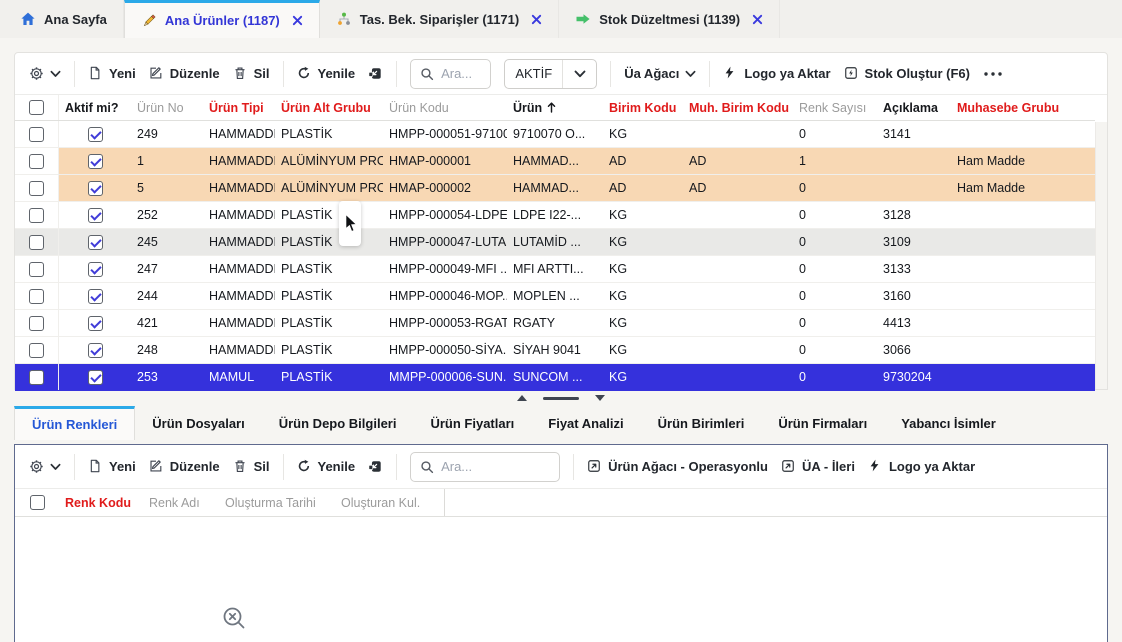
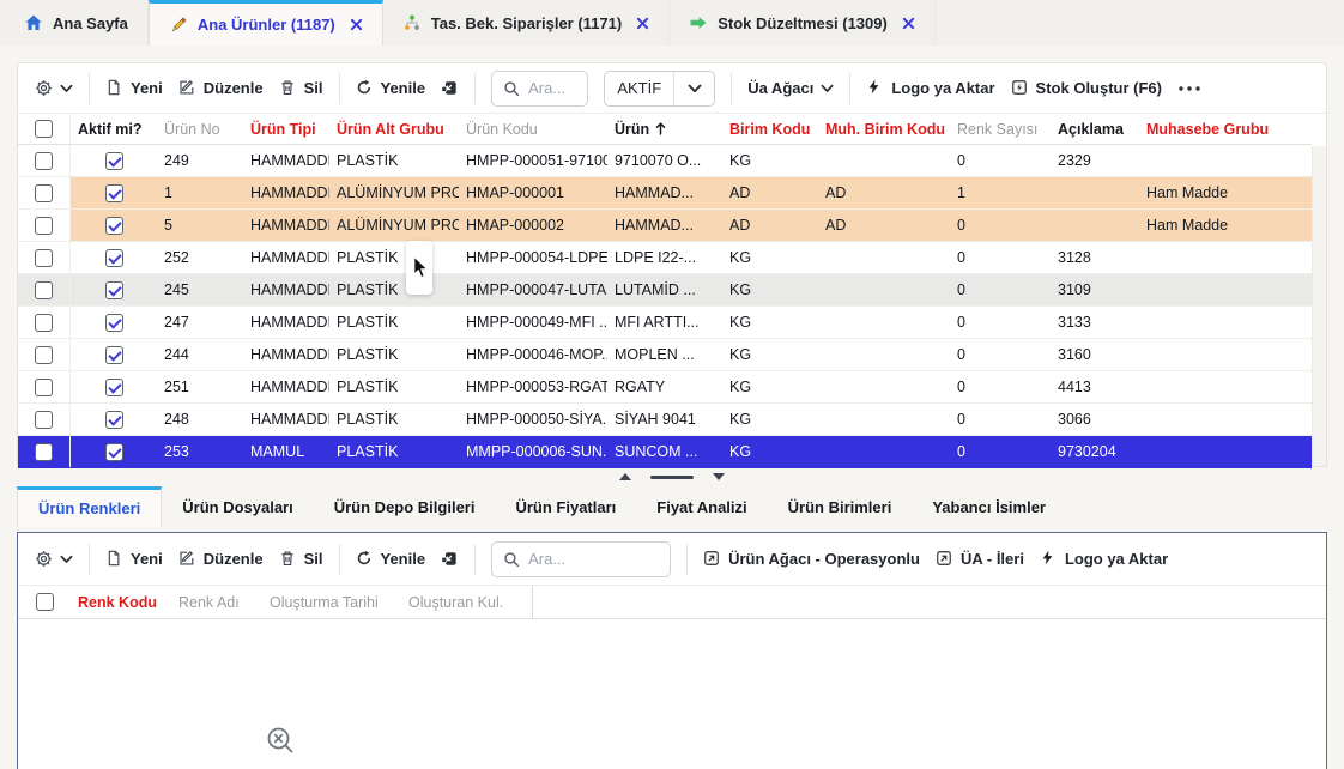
  Ana Sayfa
  Ana Ürünler (1187)
  Tas. Bek. Siparişler (1171)
- Stok Düzeltmesi (1139)
+ Stok Düzeltmesi (1309)
  Yeni
  Düzenle
  Sil
  Yenile
  Ara...
  AKTİF
  Üa Ağacı
  Logo ya Aktar
  Stok Oluştur (F6)
  Aktif mi?
  Ürün No
  Ürün Tipi
  Ürün Alt Grubu
  Ürün Kodu
  Ürün
  Birim Kodu
  Muh. Birim Kodu
  Renk Sayısı
  Açıklama
  Muhasebe Grubu
  249
  HAMMADD
  PLASTİK
  HMPP-000051-97100
  9710070 O...
  KG
  0
- 3141
+ 2329
  1
  HAMMADD
  ALÜMİNYUM PRO
  HMAP-000001
  HAMMAD...
  AD
  AD
  1
  Ham Madde
  5
  HAMMADD
  ALÜMİNYUM PRO
  HMAP-000002
  HAMMAD...
  AD
  AD
  0
  Ham Madde
  252
  HAMMADD
  PLASTİK
  HMPP-000054-LDPE
  LDPE I22-...
  KG
  0
  3128
  245
  HAMMADD
  PLASTİK
  HMPP-000047-LUTA
  LUTAMİD ...
  KG
  0
  3109
  247
  HAMMADD
  PLASTİK
  HMPP-000049-MFI ..
  MFI ARTTI...
  KG
  0
  3133
  244
  HAMMADD
  PLASTİK
  HMPP-000046-MOP.
  MOPLEN ...
  KG
  0
  3160
- 421
+ 251
  HAMMADD
  PLASTİK
  HMPP-000053-RGAT
  RGATY
  KG
  0
  4413
  248
  HAMMADD
  PLASTİK
  HMPP-000050-SİYA.
  SİYAH 9041
  KG
  0
  3066
  253
  MAMUL
  PLASTİK
  MMPP-000006-SUN.
  SUNCOM ...
  KG
  0
  9730204
  Ürün Renkleri
  Ürün Dosyaları
  Ürün Depo Bilgileri
  Ürün Fiyatları
  Fiyat Analizi
  Ürün Birimleri
- Ürün Firmaları
  Yabancı İsimler
  Yeni
  Düzenle
  Sil
  Yenile
  Ara...
  Ürün Ağacı - Operasyonlu
  ÜA - İleri
  Logo ya Aktar
  Renk Kodu
  Renk Adı
  Oluşturma Tarihi
  Oluşturan Kul.
